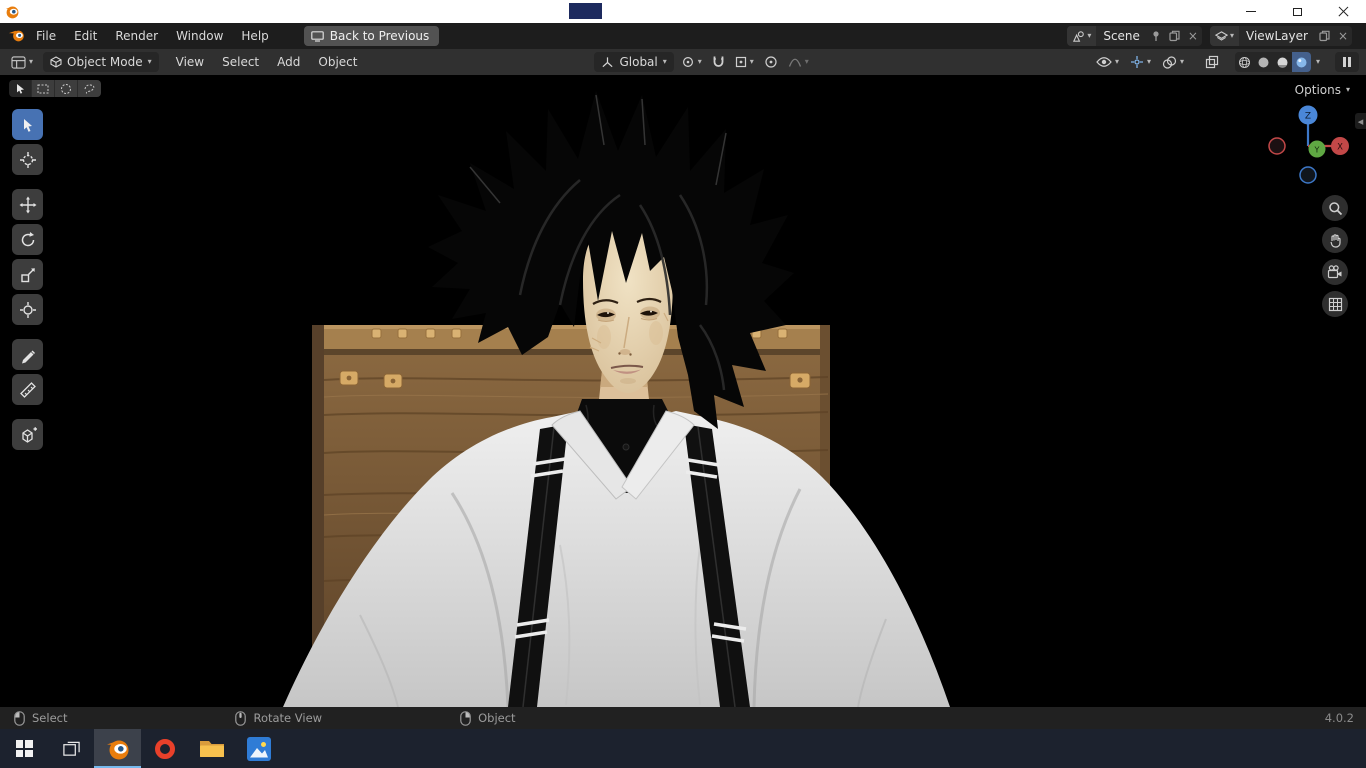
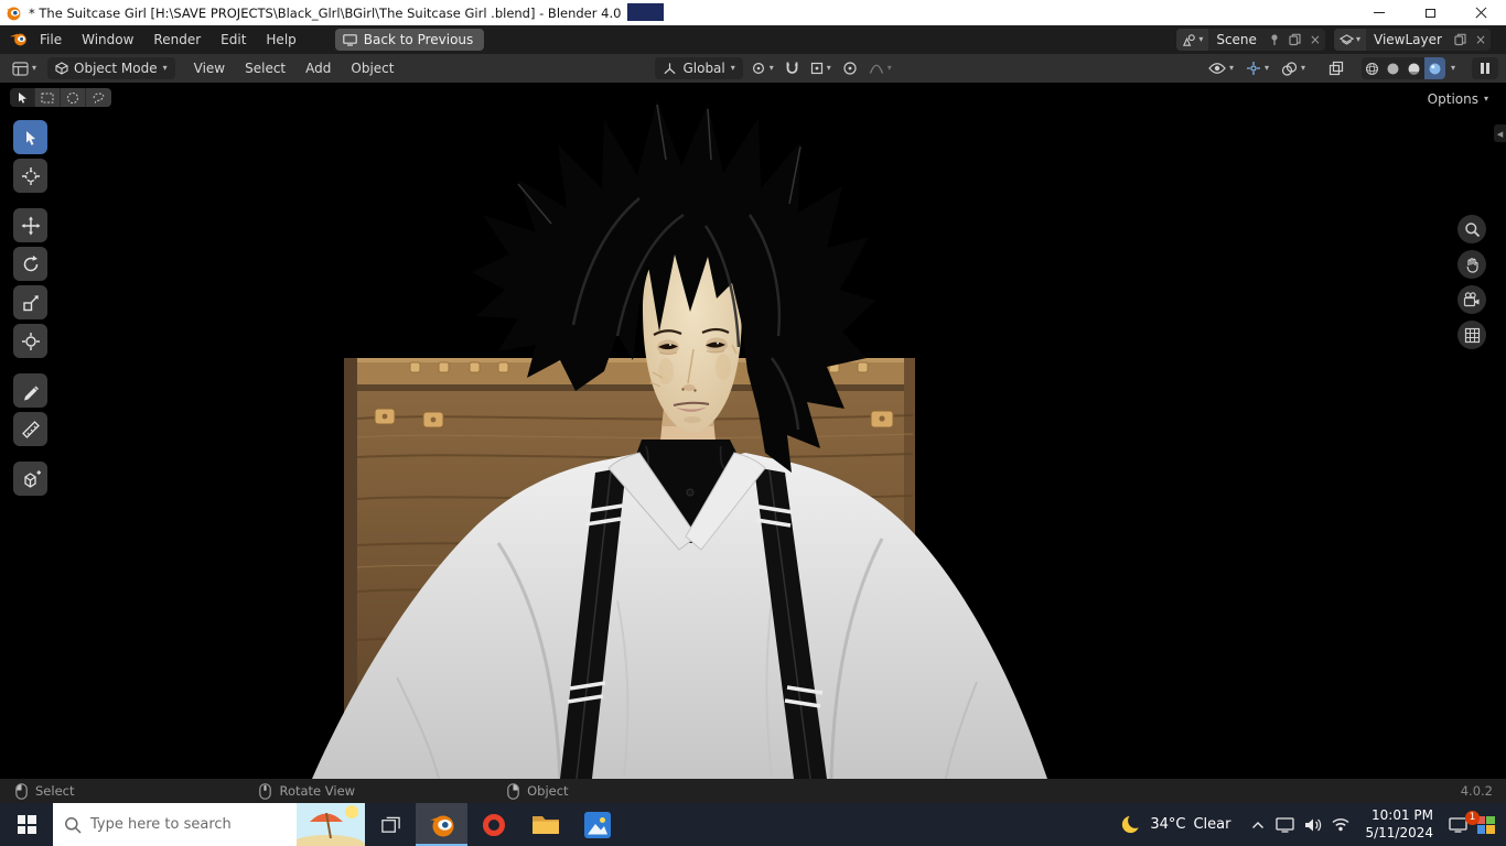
+ * The Suitcase Girl [H:\SAVE PROJECTS\Black_Glrl\BGirl\The Suitcase Girl .blend] - Blender 4.0
  File
- Edit
+ Window
  Render
- Window
+ Edit
  Help
  Back to Previous
  ▾
  Scene
  ×
  ▾
  ViewLayer
  ×
  ▾
  Object Mode
  ▾
  View
  Select
  Add
  Object
  Global
  ▾
  ▾
  ▾
  ▾
  ▾
  ▾
  ▾
  ▾
  Options
  ▾
- Z
- X
- Y
  ◂
  Select
  Rotate View
  Object
  4.0.2
+ Type here to search
+ 34°C
+ Clear
+ 10:01 PM
+ 5/11/2024
+ 1
